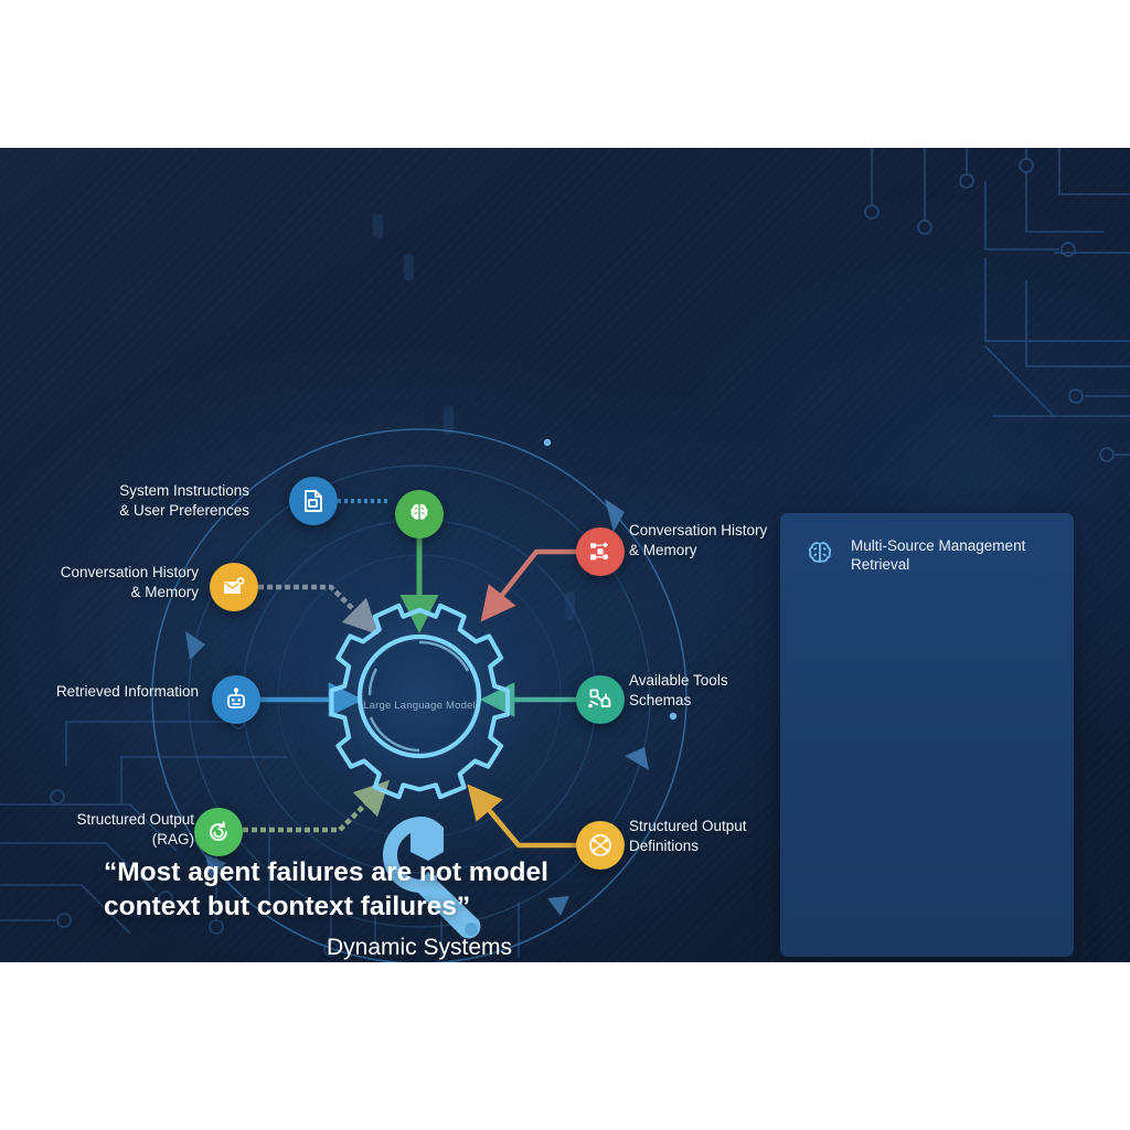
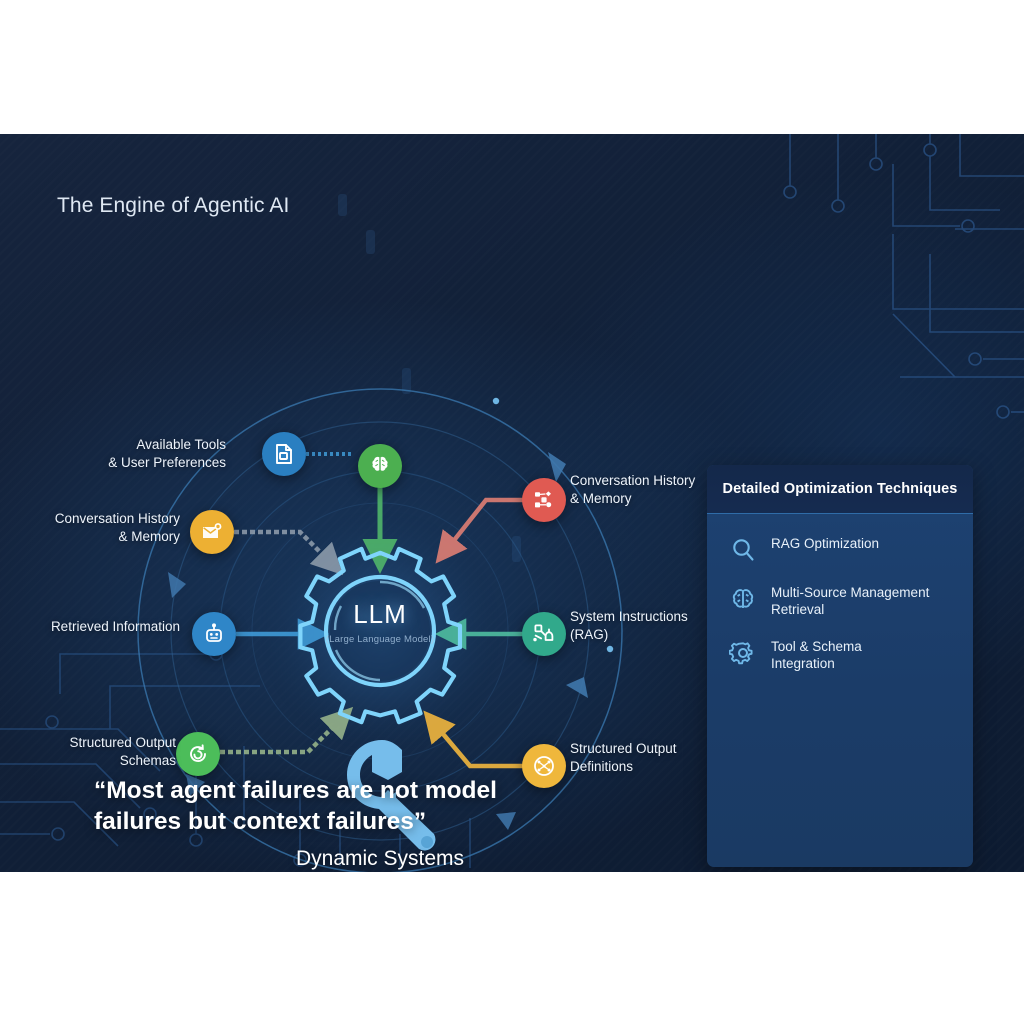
+ The Engine of Agentic AI
+ LLM
  (Large Language Model)
- System Instructions
+ Available Tools
  & User Preferences
  Conversation History
  & Memory
  Retrieved Information
  Structured Output
- (RAG)
+ Schemas
  Conversation History
  & Memory
- Available Tools
+ System Instructions
- Schemas
+ (RAG)
  Structured Output
  Definitions
  Dynamic Systems
- “Most agent failures are not model context but context failures”
+ “Most agent failures are not model failures but context failures”
+ Detailed Optimization Techniques
+ RAG Optimization
  Multi-Source Management
  Retrieval
+ Tool & Schema
+ Integration
